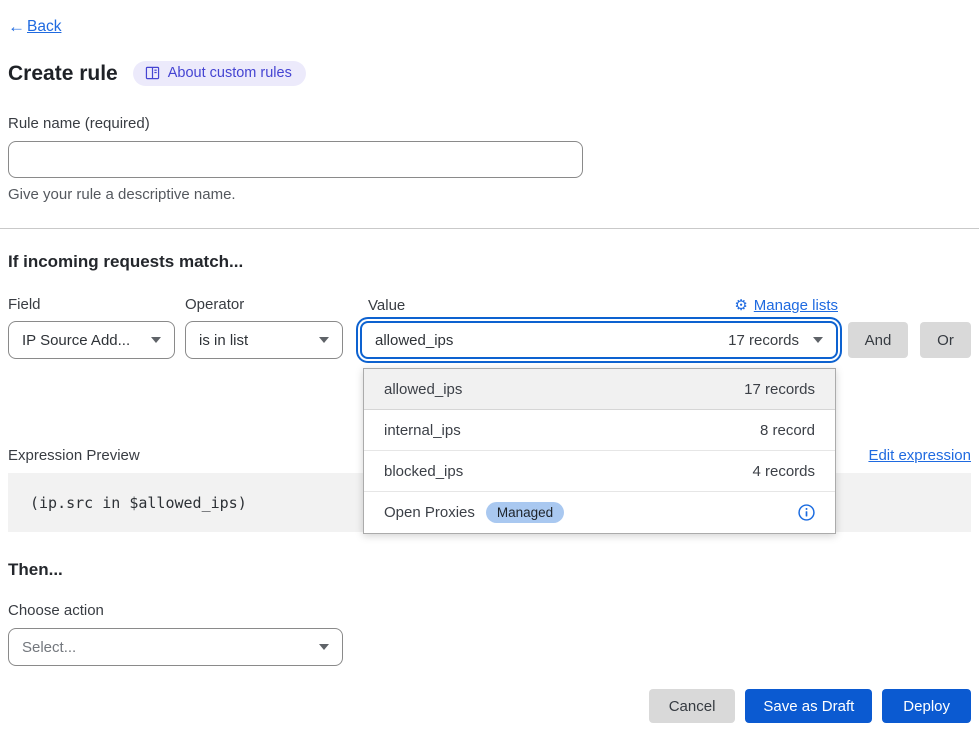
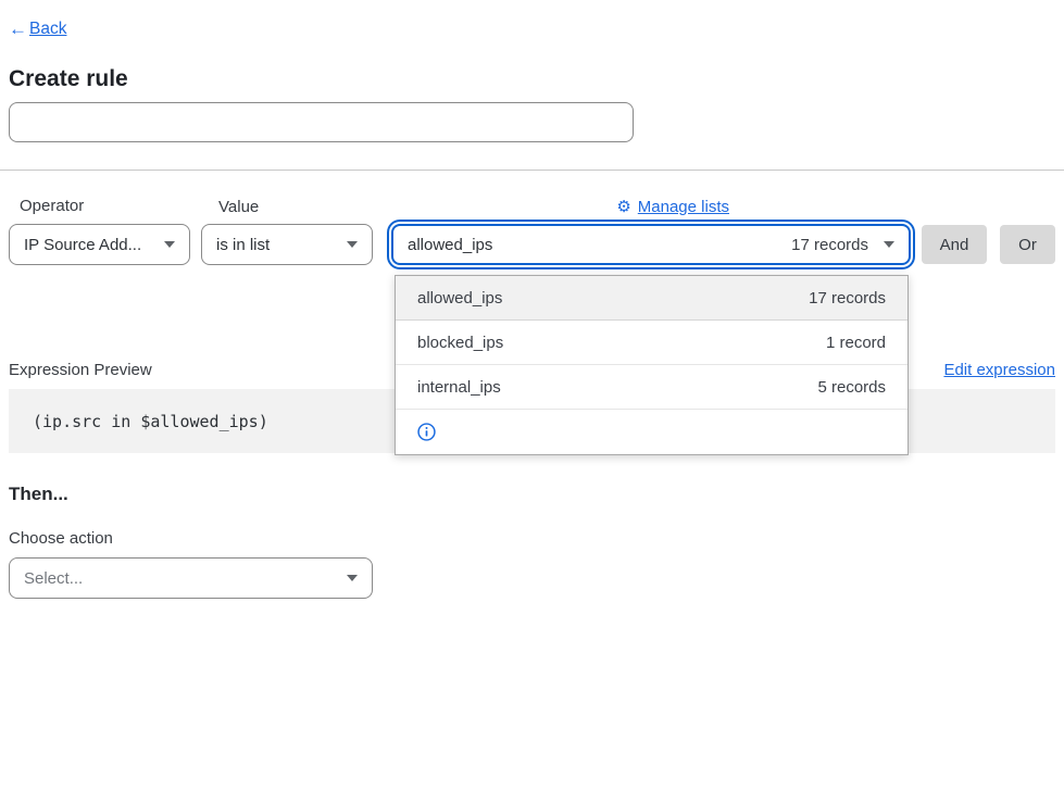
  ←
  Back
  Create rule
- About custom rules
- Rule name (required)
- Give your rule a descriptive name.
- If incoming requests match...
- Field
  Operator
  Value
  ⚙
  Manage lists
  IP Source Add...
  is in list
  allowed_ips
  17 records
  allowed_ips
  17 records
- internal_ips
+ blocked_ips
- 8 record
+ 1 record
- blocked_ips
+ internal_ips
- 4 records
+ 5 records
- Open Proxies
- Managed
  And
  Or
  Expression Preview
  Edit expression
  (ip.src in $allowed_ips)
  Then...
  Choose action
  Select...
- Cancel
- Save as Draft
- Deploy
